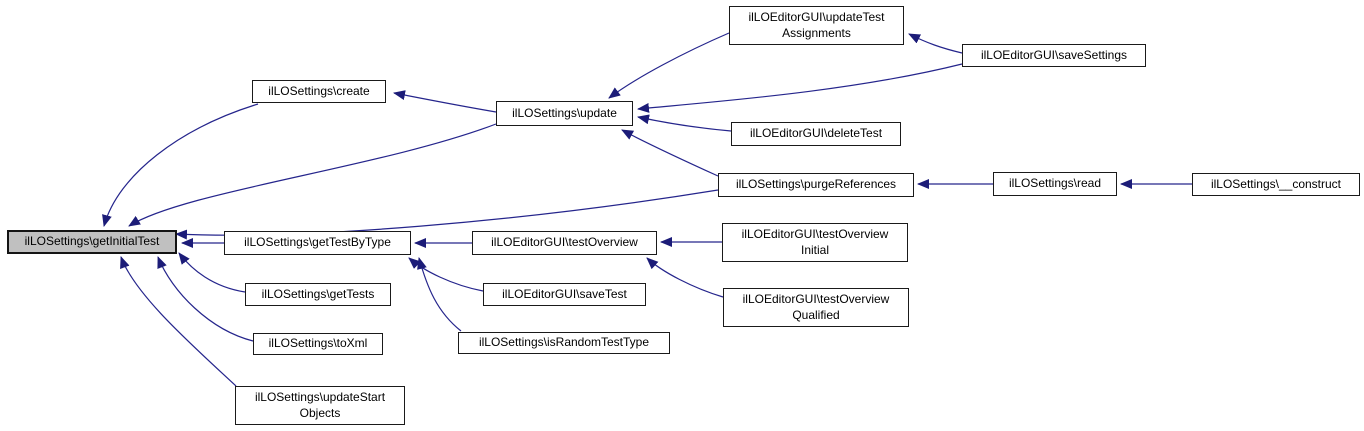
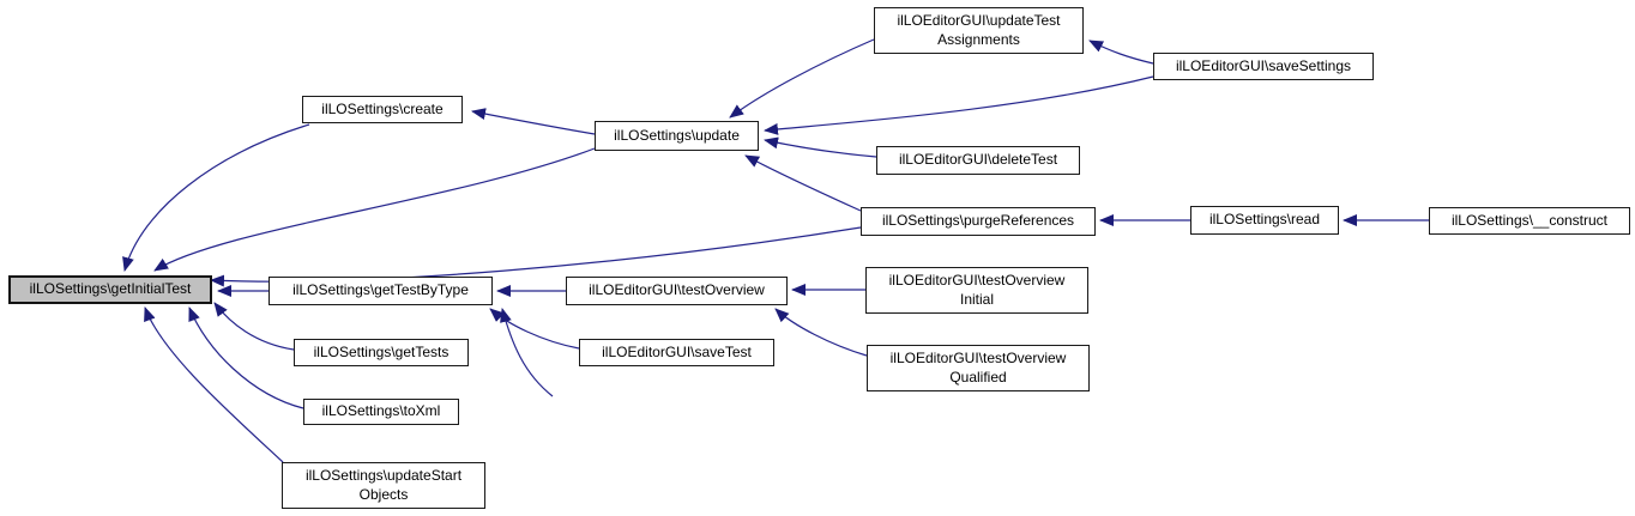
  ilLOSettings\getInitialTest
  ilLOSettings\create
  ilLOSettings\update
  ilLOEditorGUI\updateTest
  Assignments
  ilLOEditorGUI\saveSettings
  ilLOEditorGUI\deleteTest
  ilLOSettings\purgeReferences
  ilLOSettings\read
  ilLOSettings\__construct
  ilLOSettings\getTestByType
  ilLOEditorGUI\testOverview
  ilLOEditorGUI\testOverview
  Initial
  ilLOEditorGUI\testOverview
  Qualified
  ilLOEditorGUI\saveTest
- ilLOSettings\isRandomTestType
  ilLOSettings\getTests
  ilLOSettings\toXml
  ilLOSettings\updateStart
  Objects
